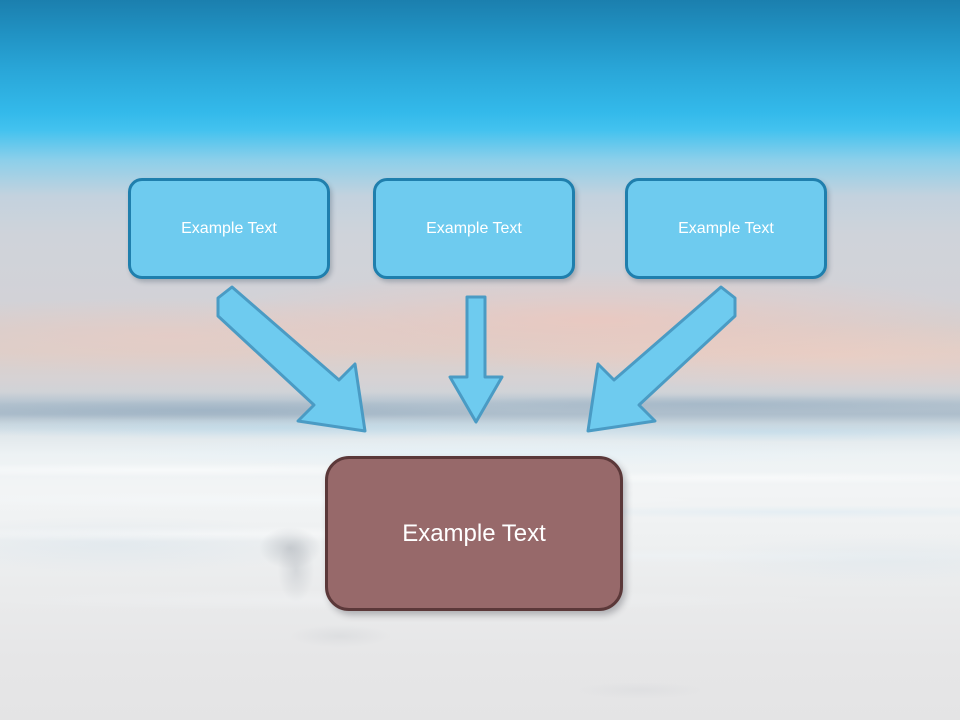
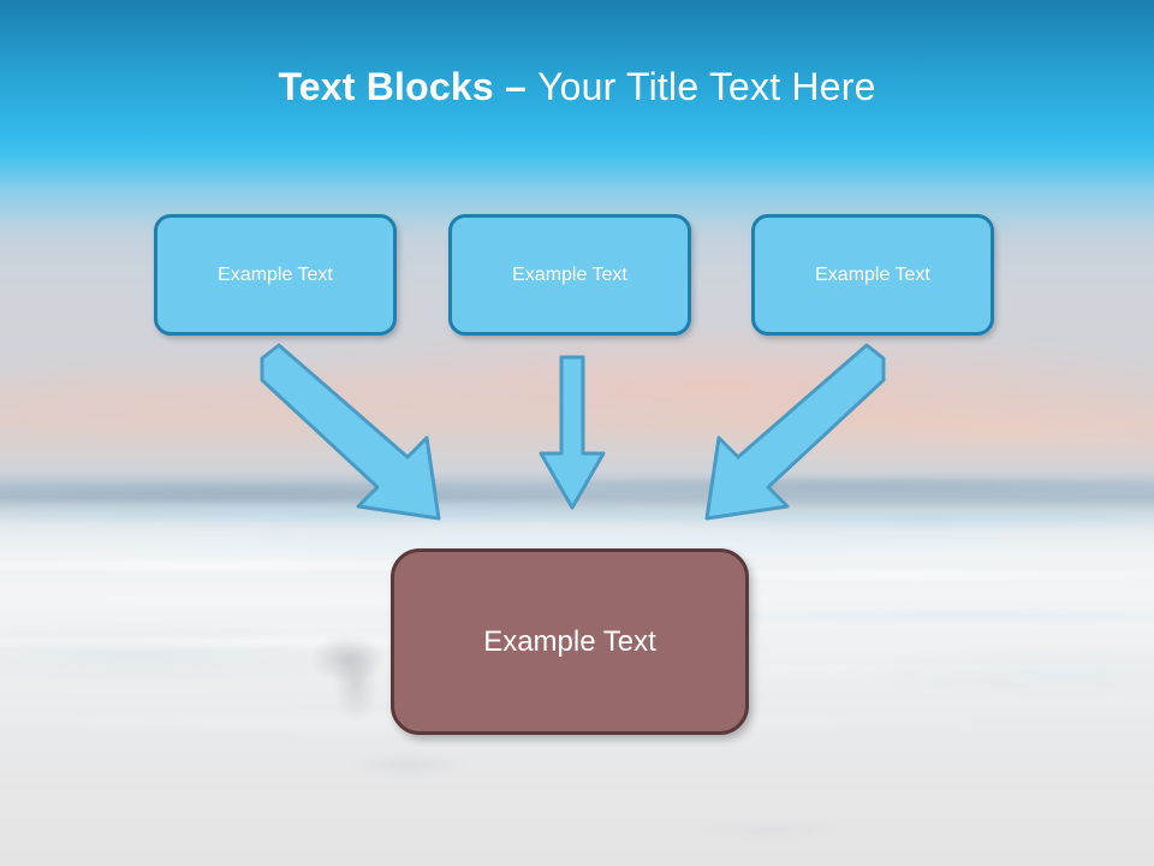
+ Text Blocks – Your Title Text Here
  Example Text
  Example Text
  Example Text
  Example Text
